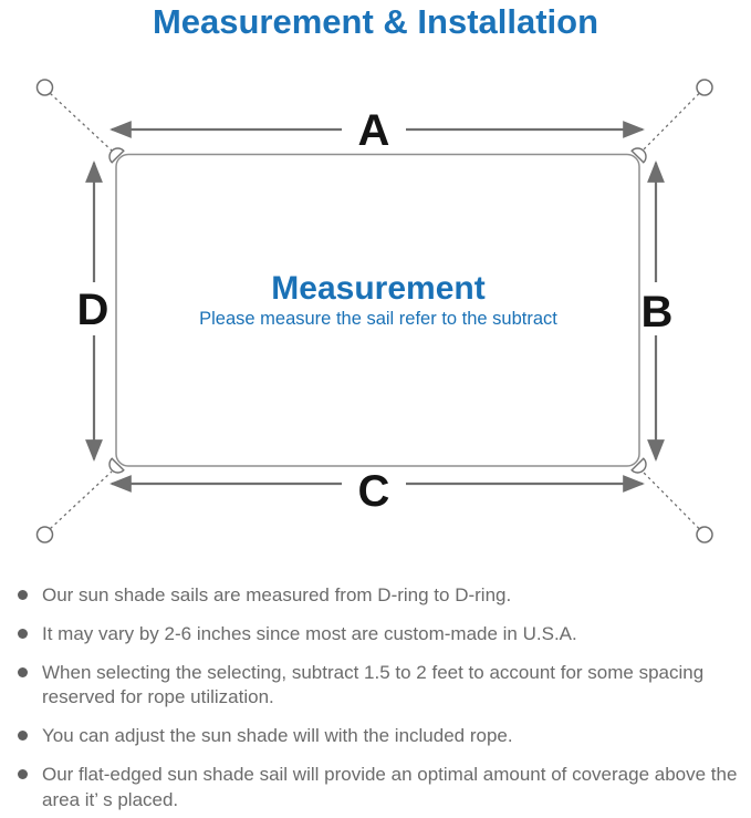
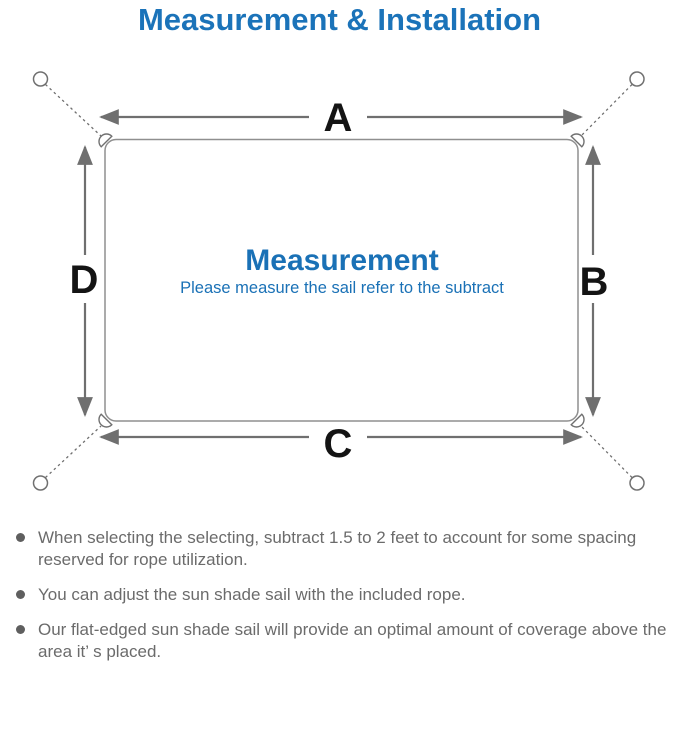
  Measurement & Installation
  A
  B
  C
  D
  Measurement
  Please measure the sail refer to the subtract
- Our sun shade sails are measured from D-ring to D-ring.
- It may vary by 2-6 inches since most are custom-made in U.S.A.
  When selecting the selecting, subtract 1.5 to 2 feet to account for some spacing reserved for rope utilization.
- You can adjust the sun shade will with the included rope.
+ You can adjust the sun shade sail with the included rope.
  Our flat-edged sun shade sail will provide an optimal amount of coverage above the area it’ s placed.
